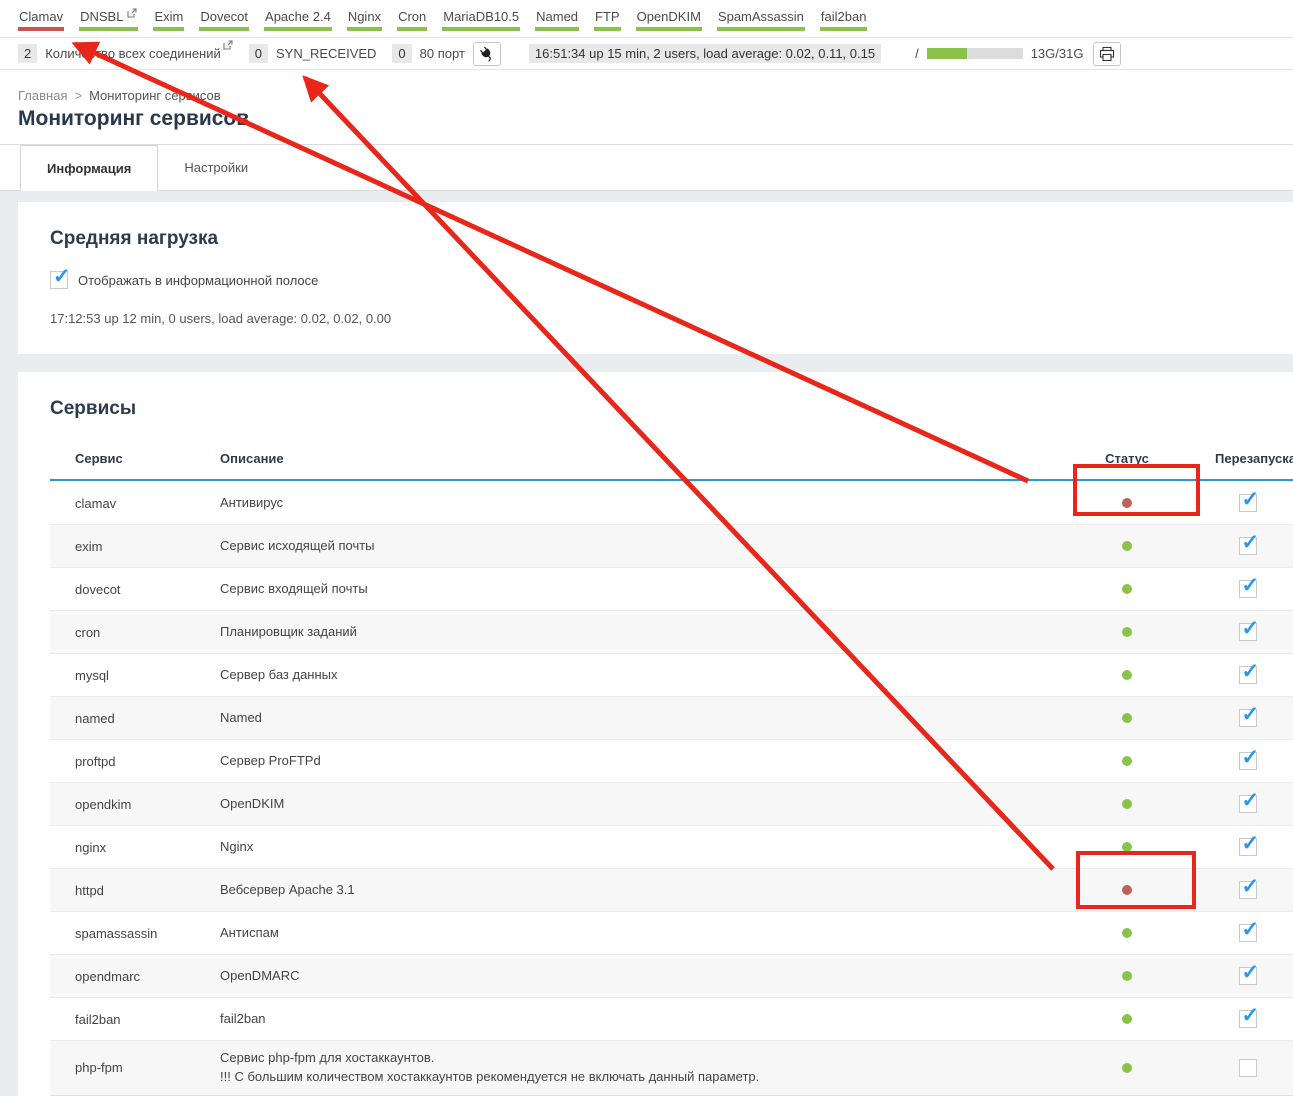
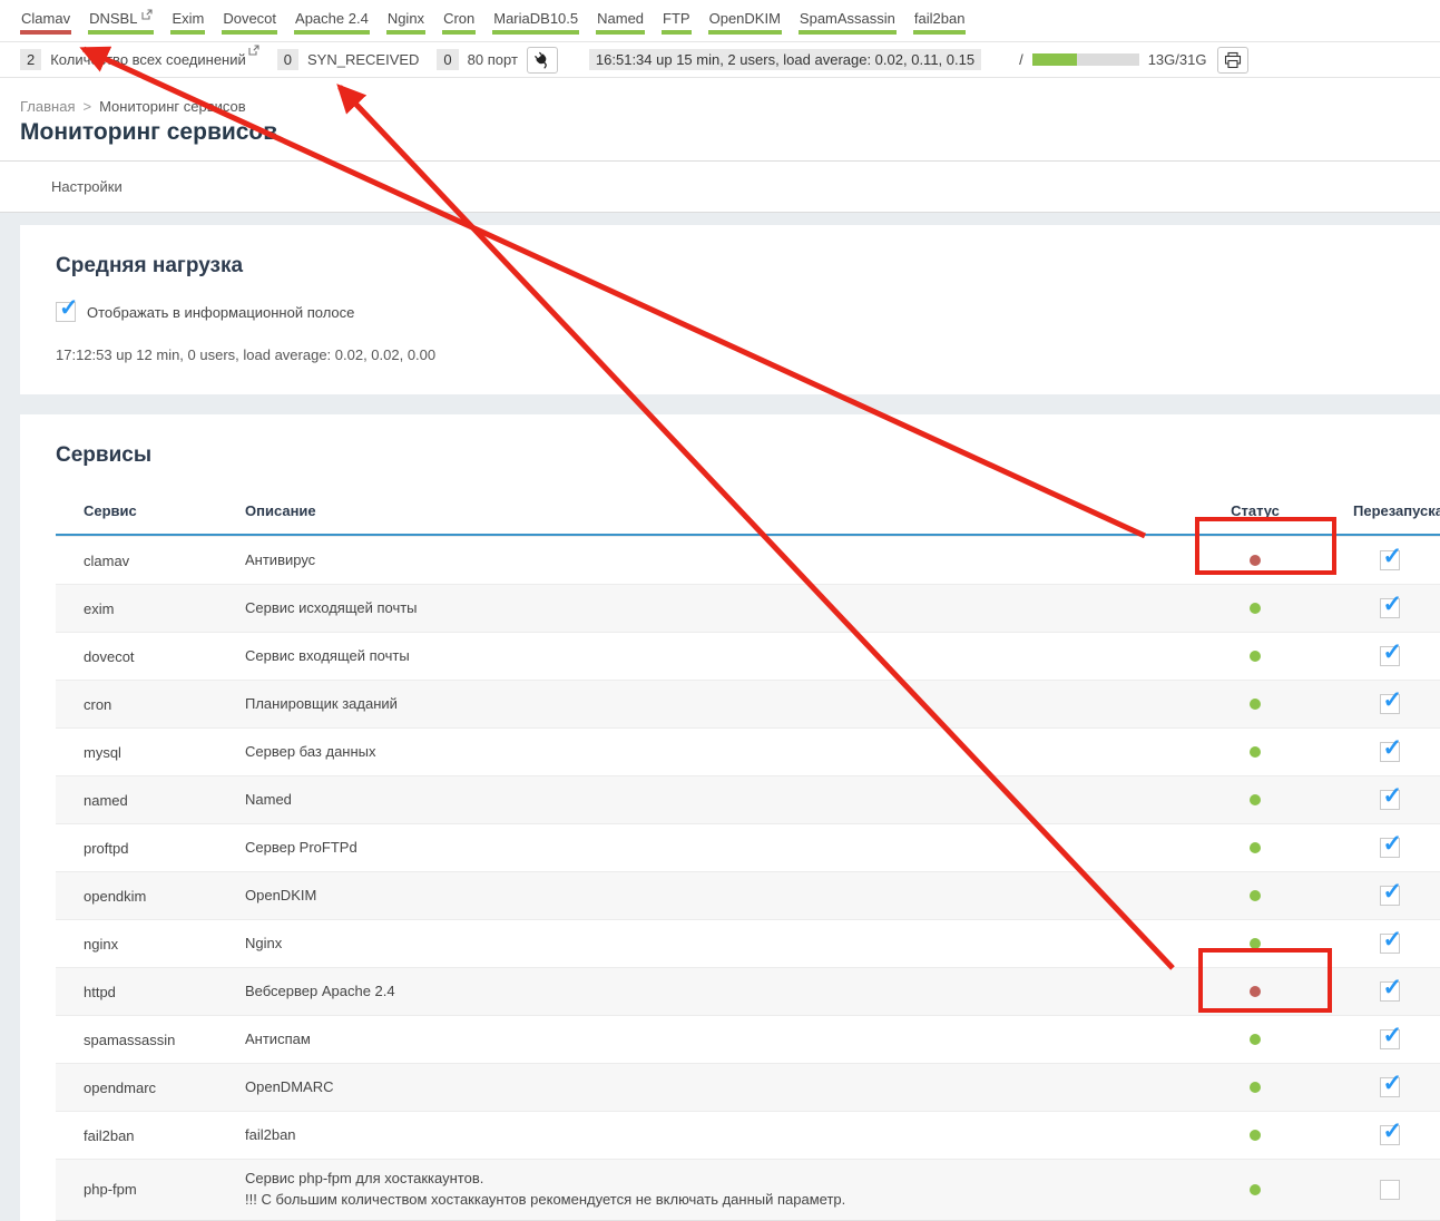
  Clamav
  DNSBL
  Exim
  Dovecot
  Apache 2.4
  Nginx
  Cron
  MariaDB10.5
  Named
  FTP
  OpenDKIM
  SpamAssassin
  fail2ban
  2
  Количево всех соединений
  0
  SYN_RECEIVED
  0
  80 порт
  16:51:34 up 15 min, 2 users, load average: 0.02, 0.11, 0.15
  /
  13G/31G
  Главная > Мониторинг сеисов
  Мониторинг сервисо
- Информация
  Настройки
  Средняя нагрузка
  Отображать в информационной полосе
  17:12:53 up 12 min, 0 users, load average: 0.02, 0.02, 0.00
  Сервисы
  Сервис
  Описание
  Статус
  Перезапуска
  clamav
  Антивирус
  exim
  Сервис исходящей почты
  dovecot
  Сервис входящей почты
  cron
  Планировщик заданий
  mysql
  Сервер баз данных
  named
  Named
  proftpd
  Сервер ProFTPd
  opendkim
  OpenDKIM
  nginx
  Nginx
  httpd
- Вебсервер Apache 3.1
+ Вебсервер Apache 2.4
  spamassassin
  Антиспам
  opendmarc
  OpenDMARC
  fail2ban
  fail2ban
  php-fpm
  Сервис php-fpm для хостаккаунтов.
  !!! С большим количеством хостаккаунтов рекомендуется не включать данный параметр.
